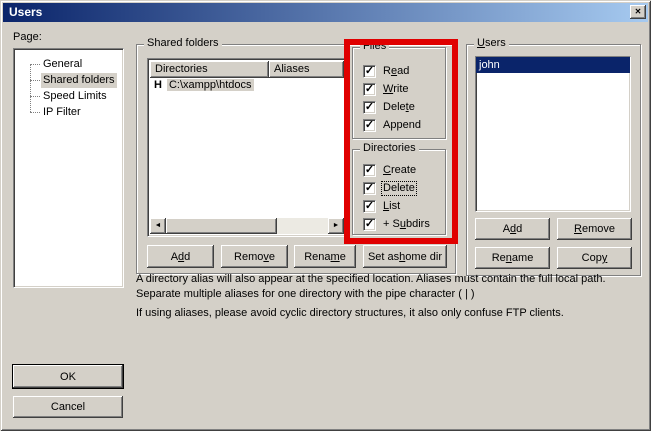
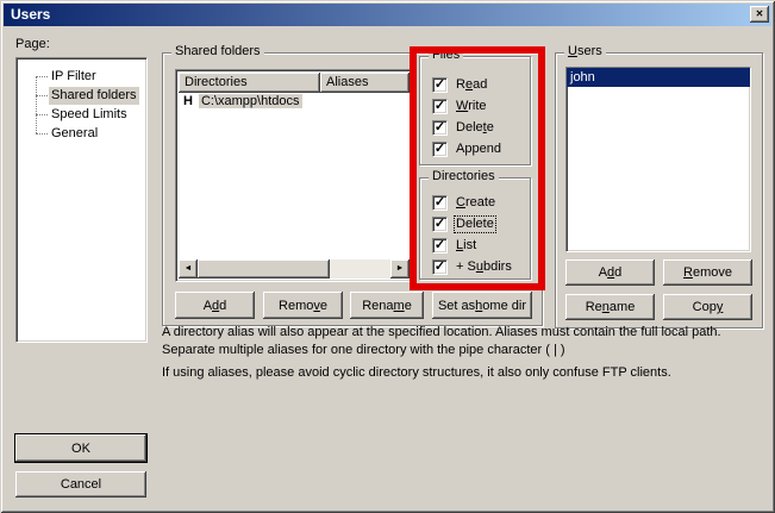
  Users
  ✕
  Page:
- General
+ IP Filter
  Shared folders
  Speed Limits
- IP Filter
+ General
  Shared folders
  Directories
  Aliases
  H C:\xampp\htdocs
  A
  d
  d
  Remo
  v
  e
  Rena
  m
  e
  Set as
  h
  ome dir
  Files
  ✓
  Read
  ✓
  Write
  ✓
  Delete
  ✓
  Append
  Directories
  ✓
  Create
  ✓
  Delete
  ✓
  List
  ✓
  + Subdirs
  Users
  john
  A
  d
  d
  R
  emove
  Re
  n
  ame
  Cop
  y
  A directory alias will also appear at the specified location. Aliases must contain the full local path. Separate multiple aliases for one directory with the pipe character ( | )
  If using aliases, please avoid cyclic directory structures, it also only confuse FTP clients.
  OK
  Cancel
